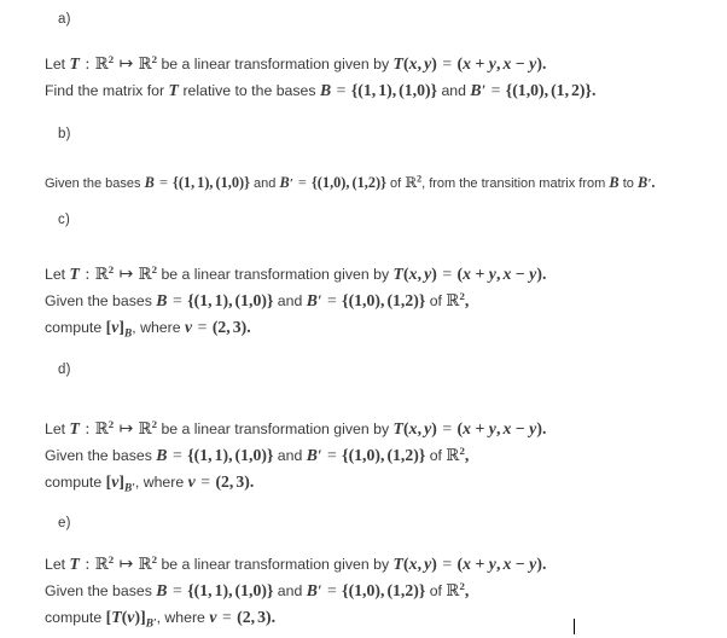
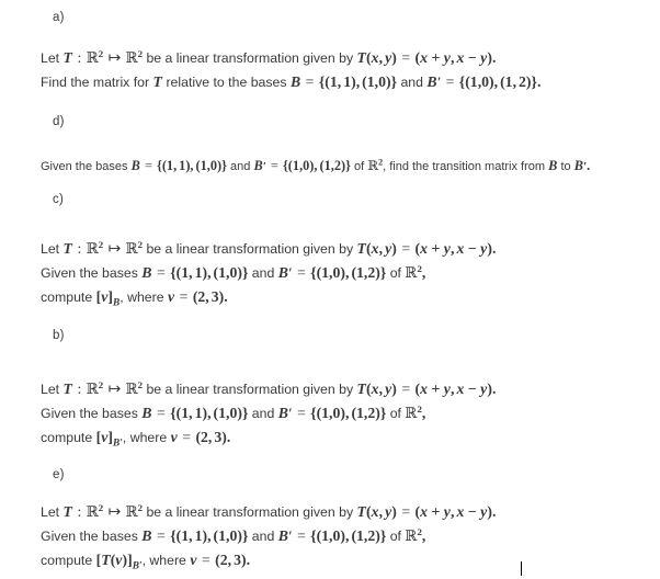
  a)
  Let T : ℝ2 ↦ ℝ2 be a linear transformation given by T(x, y) = (x + y, x − y).
  Find the matrix for T relative to the bases B = {(1, 1), (1,0)} and B′ = {(1,0), (1, 2)}.
- b)
+ d)
- Given the bases B = {(1, 1), (1,0)} and B′ = {(1,0), (1,2)} of ℝ2, from the transition matrix from B to B′.
+ Given the bases B = {(1, 1), (1,0)} and B′ = {(1,0), (1,2)} of ℝ2, find the transition matrix from B to B′.
  c)
  Let T : ℝ2 ↦ ℝ2 be a linear transformation given by T(x, y) = (x + y, x − y).
  Given the bases B = {(1, 1), (1,0)} and B′ = {(1,0), (1,2)} of ℝ2,
  compute [v]B, where v = (2, 3).
- d)
+ b)
  Let T : ℝ2 ↦ ℝ2 be a linear transformation given by T(x, y) = (x + y, x − y).
  Given the bases B = {(1, 1), (1,0)} and B′ = {(1,0), (1,2)} of ℝ2,
  compute [v]B′, where v = (2, 3).
  e)
  Let T : ℝ2 ↦ ℝ2 be a linear transformation given by T(x, y) = (x + y, x − y).
  Given the bases B = {(1, 1), (1,0)} and B′ = {(1,0), (1,2)} of ℝ2,
  compute [T(v)]B′, where v = (2, 3).
